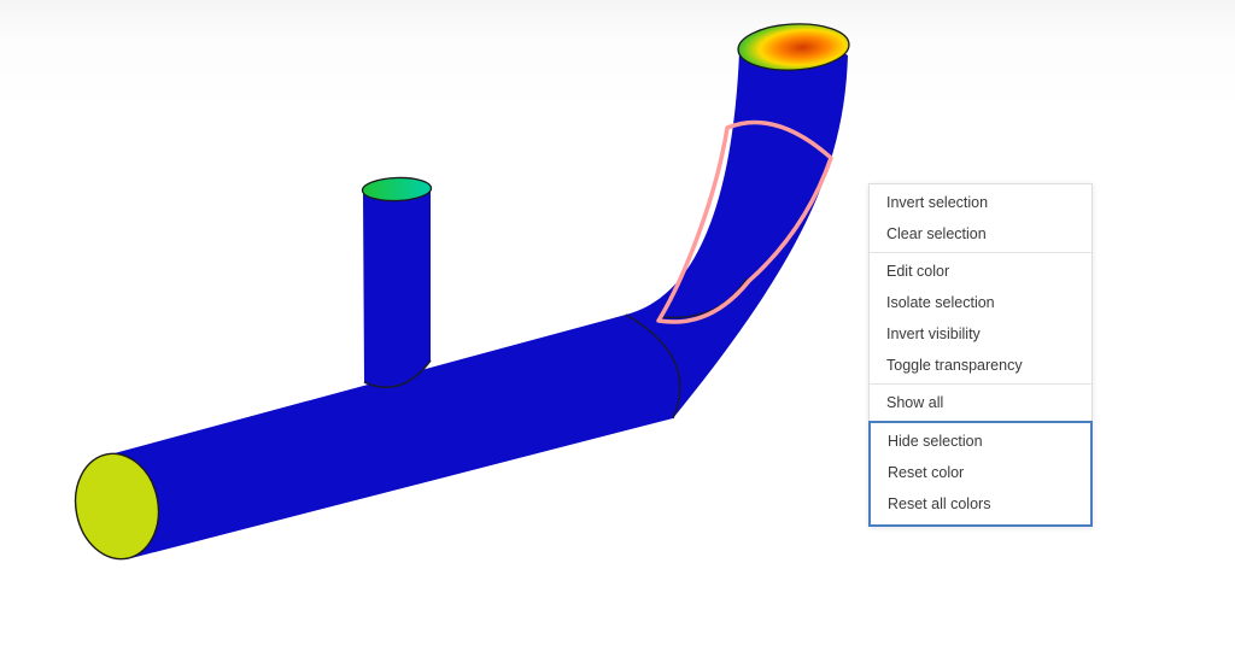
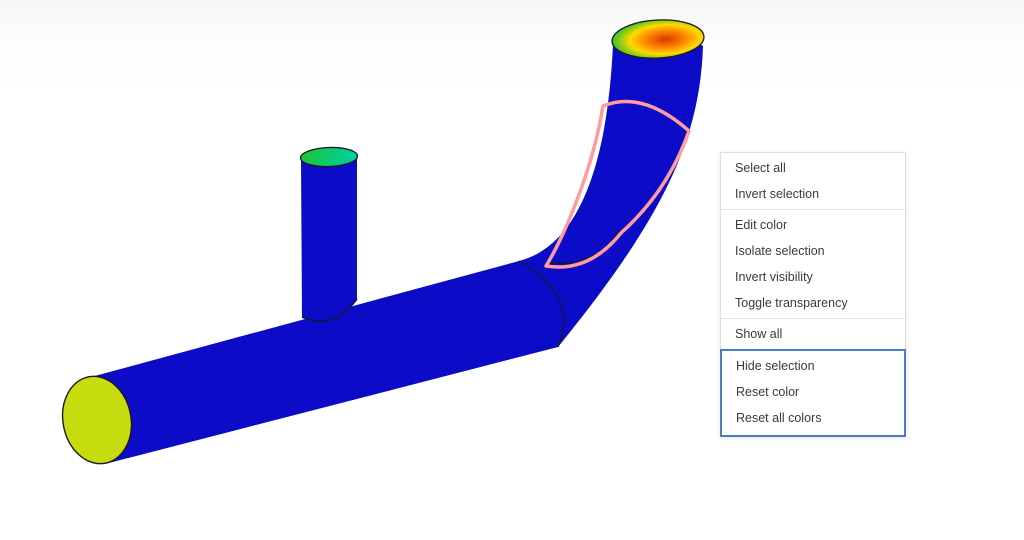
+ Select all
  Invert selection
- Clear selection
  Edit color
  Isolate selection
  Invert visibility
  Toggle transparency
  Show all
  Hide selection
  Reset color
  Reset all colors
